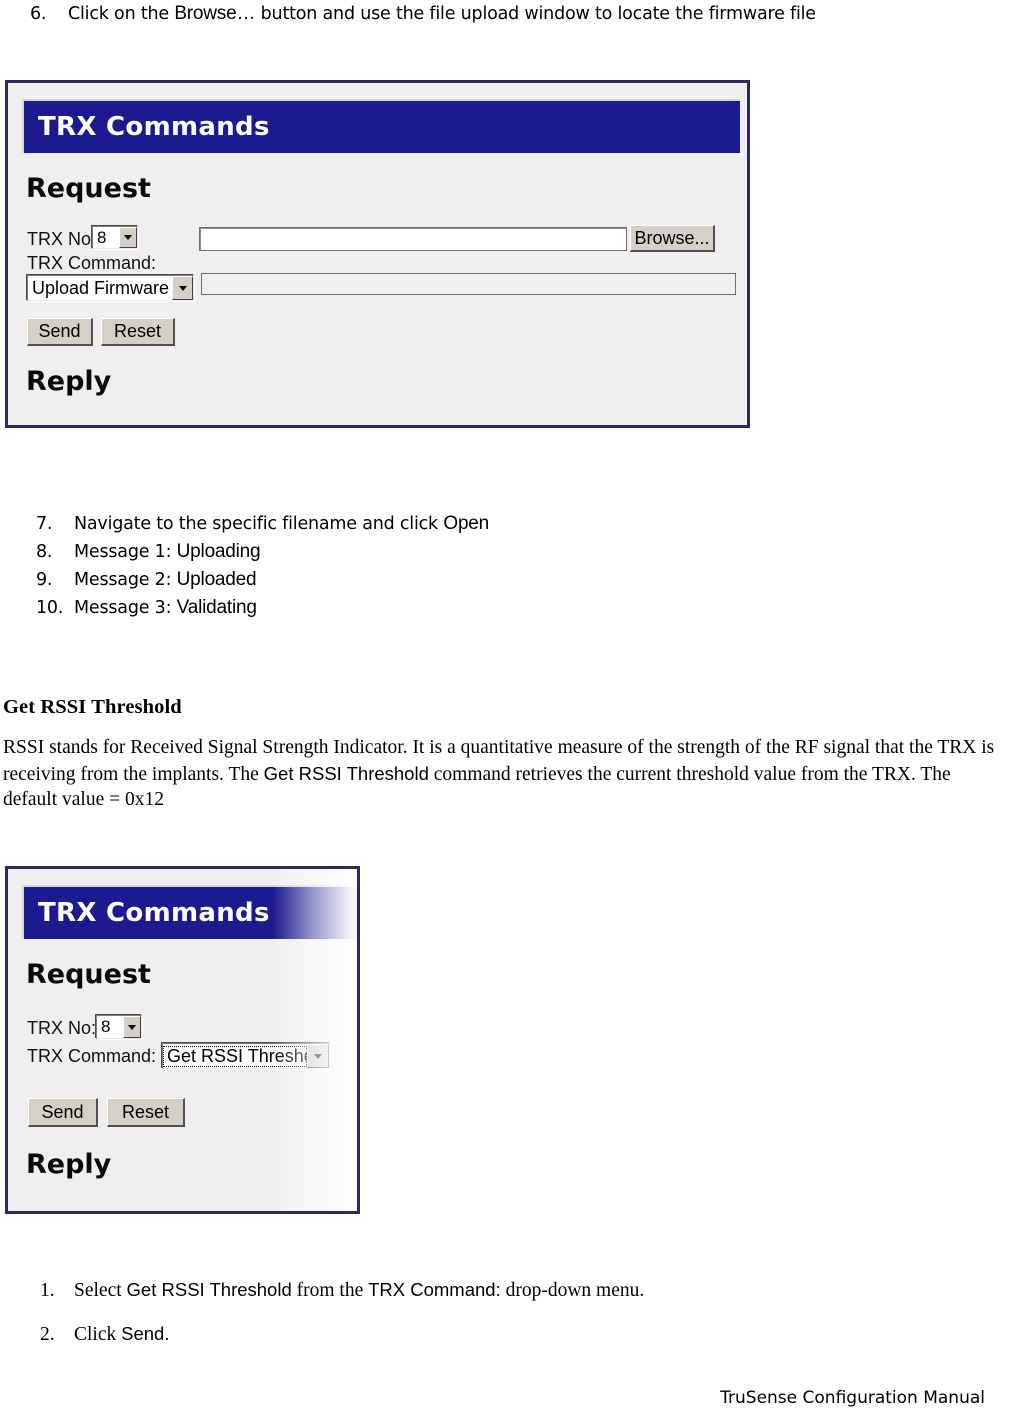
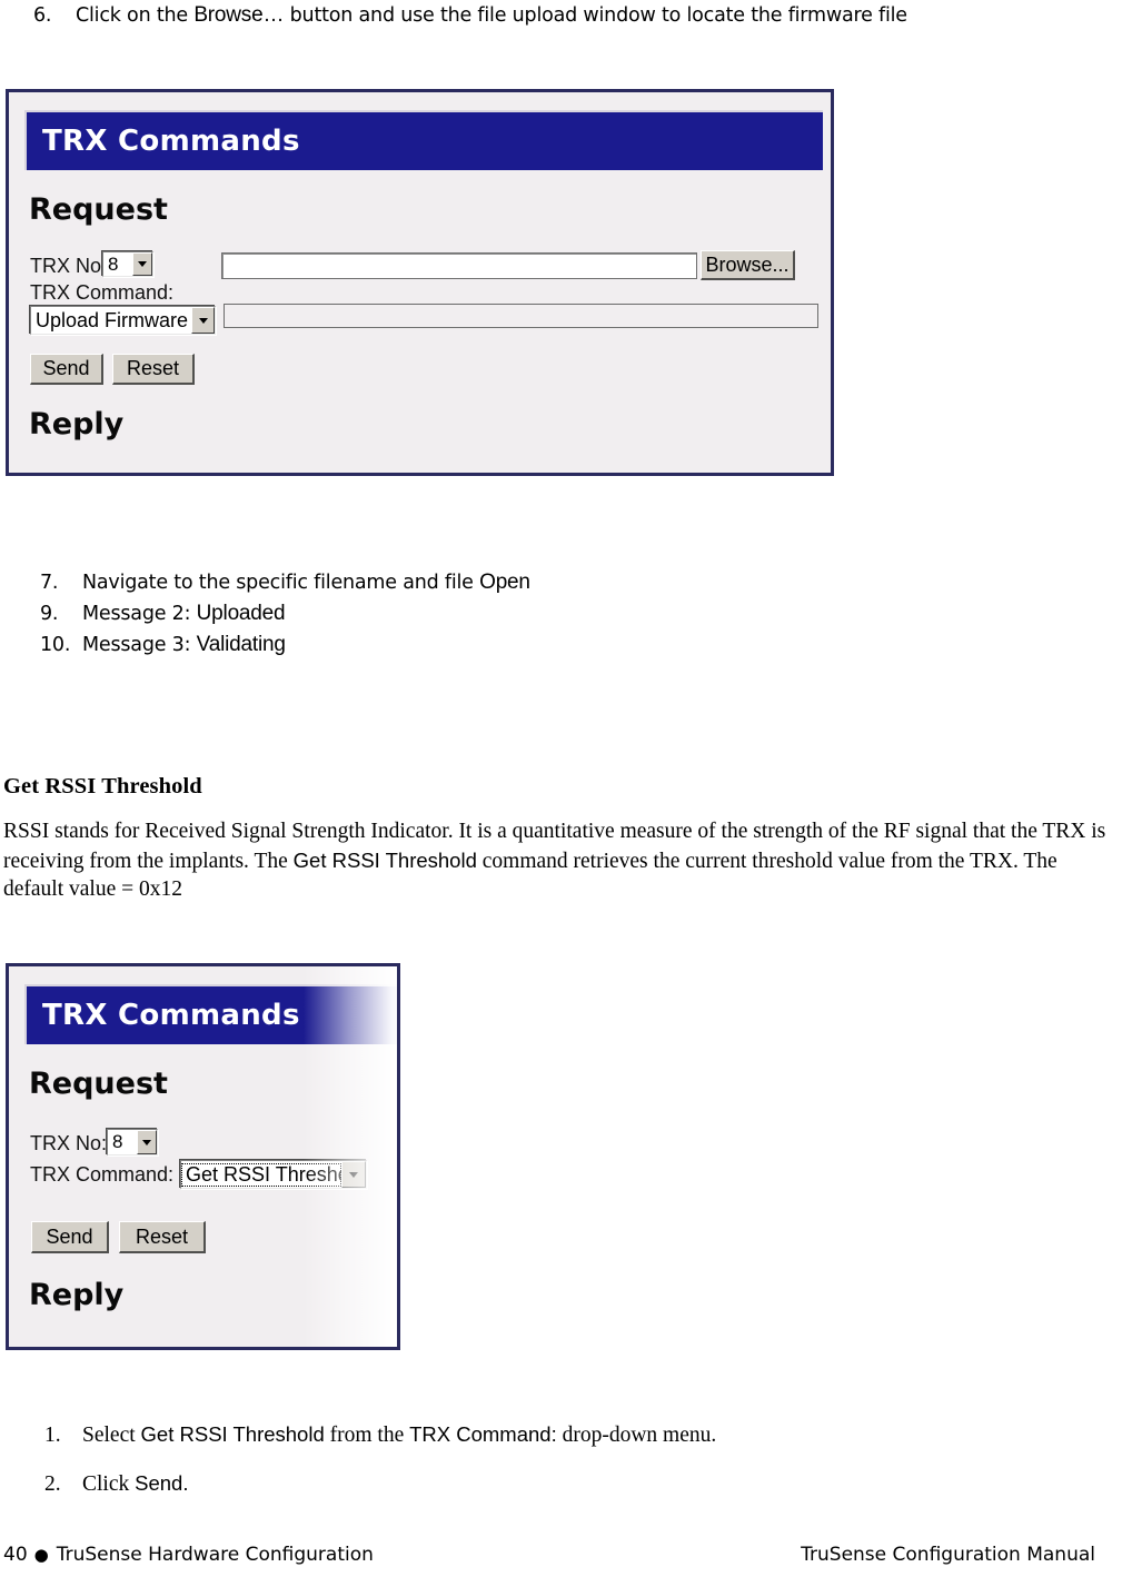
  6.
  Click on the Browse… button and use the file upload window to locate the firmware file
  TRX Commands
  Request
  TRX No
  8
  TRX Command:
  Upload Firmware
  Browse...
  Send
  Reset
  Reply
  7.
- Navigate to the specific filename and click Open
+ Navigate to the specific filename and file Open
- 8.
- Message 1: Uploading
  9.
  Message 2: Uploaded
  10.
  Message 3: Validating
  Get RSSI Threshold
  RSSI stands for Received Signal Strength Indicator. It is a quantitative measure of the strength of the RF signal that the TRX is receiving from the implants. The Get RSSI Threshold command retrieves the current threshold value from the TRX. The default value = 0x12
  TRX Commands
  Request
  TRX No:
  8
  TRX Command:
  Send
  Reset
  Reply
  1.
  Select Get RSSI Threshold from the TRX Command: drop-down menu.
  2.
  Click Send.
+ 40 ● TruSense Hardware Configuration
  TruSense Configuration Manual
